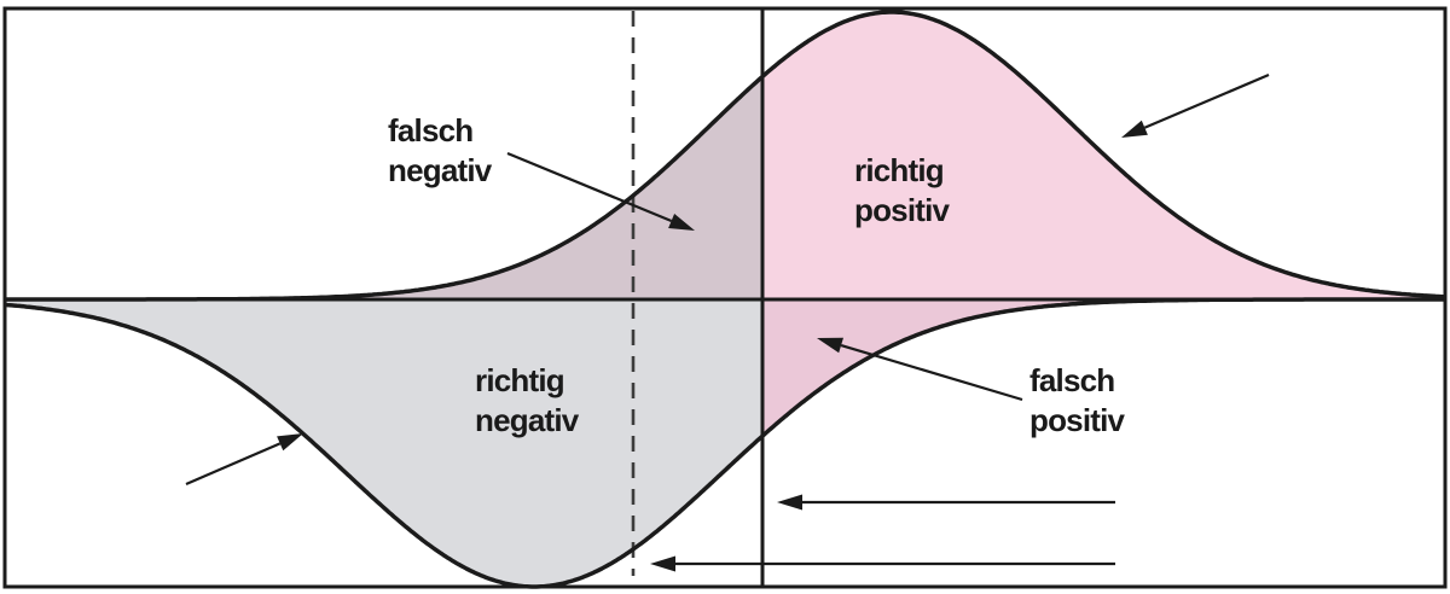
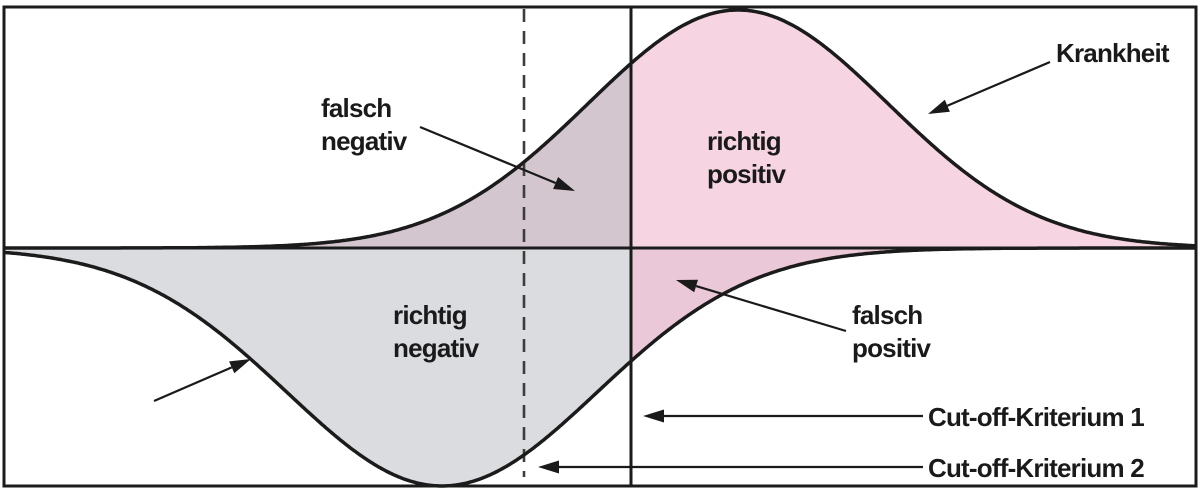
  falsch
  negativ
  richtig
  positiv
  richtig
  negativ
  falsch
  positiv
+ Krankheit
+ Cut-off-Kriterium 1
+ Cut-off-Kriterium 2
